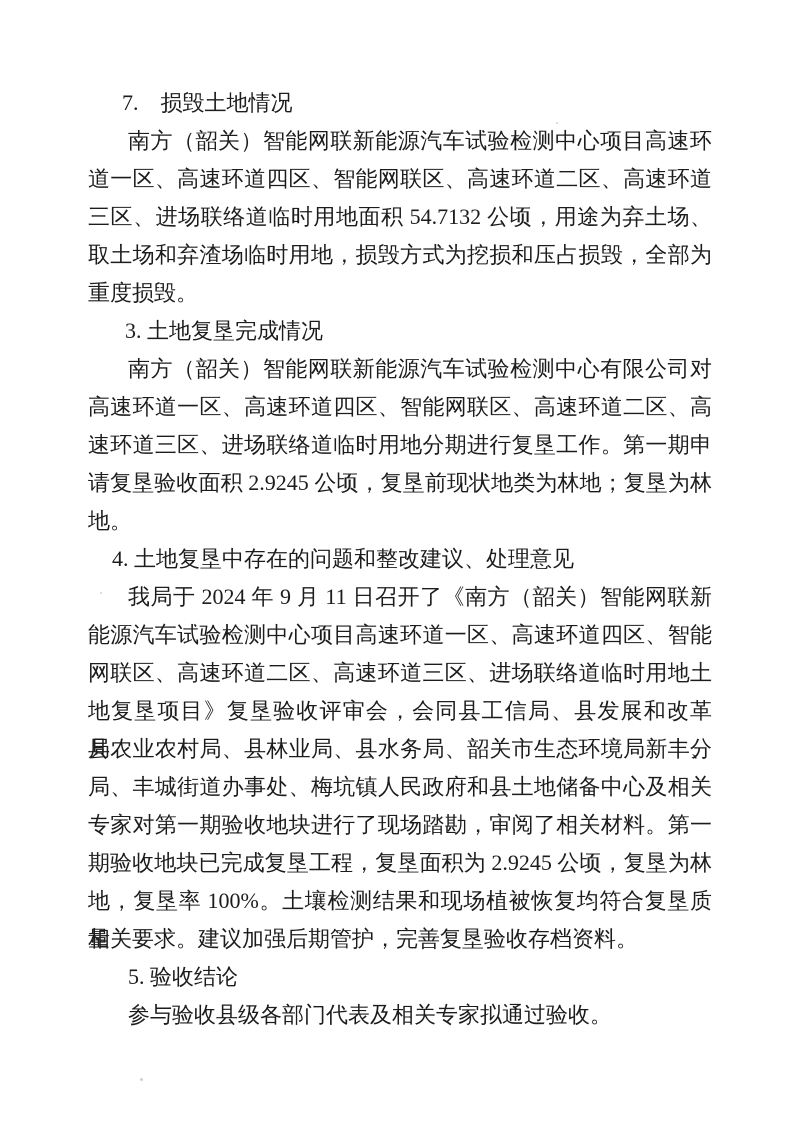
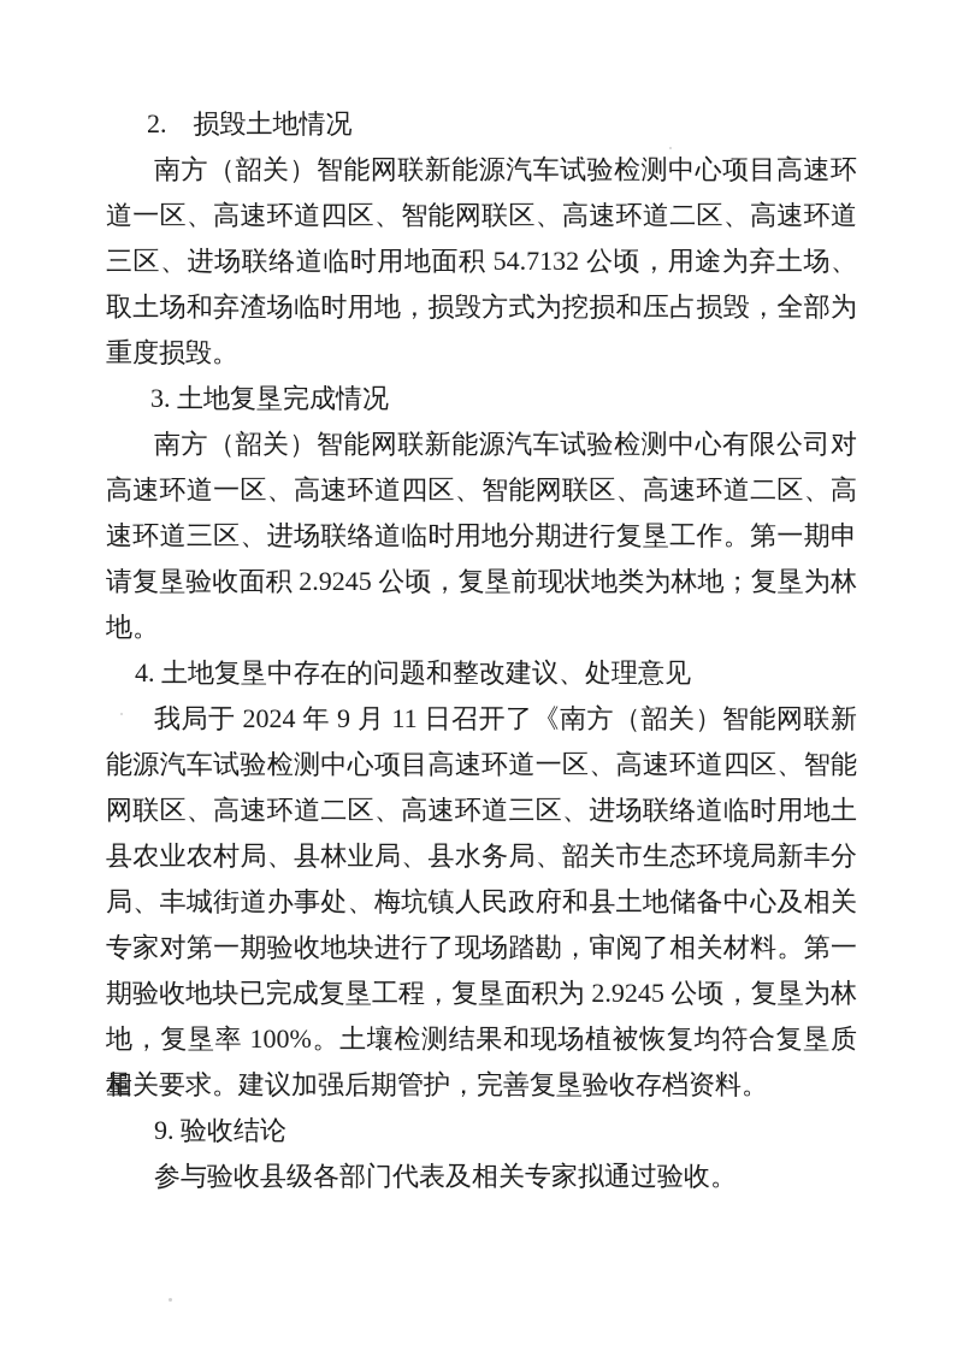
- 7. 损毁土地情况
+ 2. 损毁土地情况
  南方（韶关）智能网联新能源汽车试验检测中心项目高速环
  道一区、高速环道四区、智能网联区、高速环道二区、高速环道
  三区、进场联络道临时用地面积 54.7132 公顷，用途为弃土场、
  取土场和弃渣场临时用地，损毁方式为挖损和压占损毁，全部为
  重度损毁。
  3. 土地复垦完成情况
  南方（韶关）智能网联新能源汽车试验检测中心有限公司对
  高速环道一区、高速环道四区、智能网联区、高速环道二区、高
  速环道三区、进场联络道临时用地分期进行复垦工作。第一期申
  请复垦验收面积 2.9245 公顷，复垦前现状地类为林地；复垦为林
  地。
  4. 土地复垦中存在的问题和整改建议、处理意见
  我局于 2024 年 9 月 11 日召开了《南方（韶关）智能网联新
  能源汽车试验检测中心项目高速环道一区、高速环道四区、智能
  网联区、高速环道二区、高速环道三区、进场联络道临时用地土
- 地复垦项目》复垦验收评审会，会同县工信局、县发展和改革局、
  县农业农村局、县林业局、县水务局、韶关市生态环境局新丰分
  局、丰城街道办事处、梅坑镇人民政府和县土地储备中心及相关
  专家对第一期验收地块进行了现场踏勘，审阅了相关材料。第一
  期验收地块已完成复垦工程，复垦面积为 2.9245 公顷，复垦为林
  地，复垦率 100%。土壤检测结果和现场植被恢复均符合复垦质量
  相关要求。建议加强后期管护，完善复垦验收存档资料。
- 5. 验收结论
+ 9. 验收结论
  参与验收县级各部门代表及相关专家拟通过验收。
